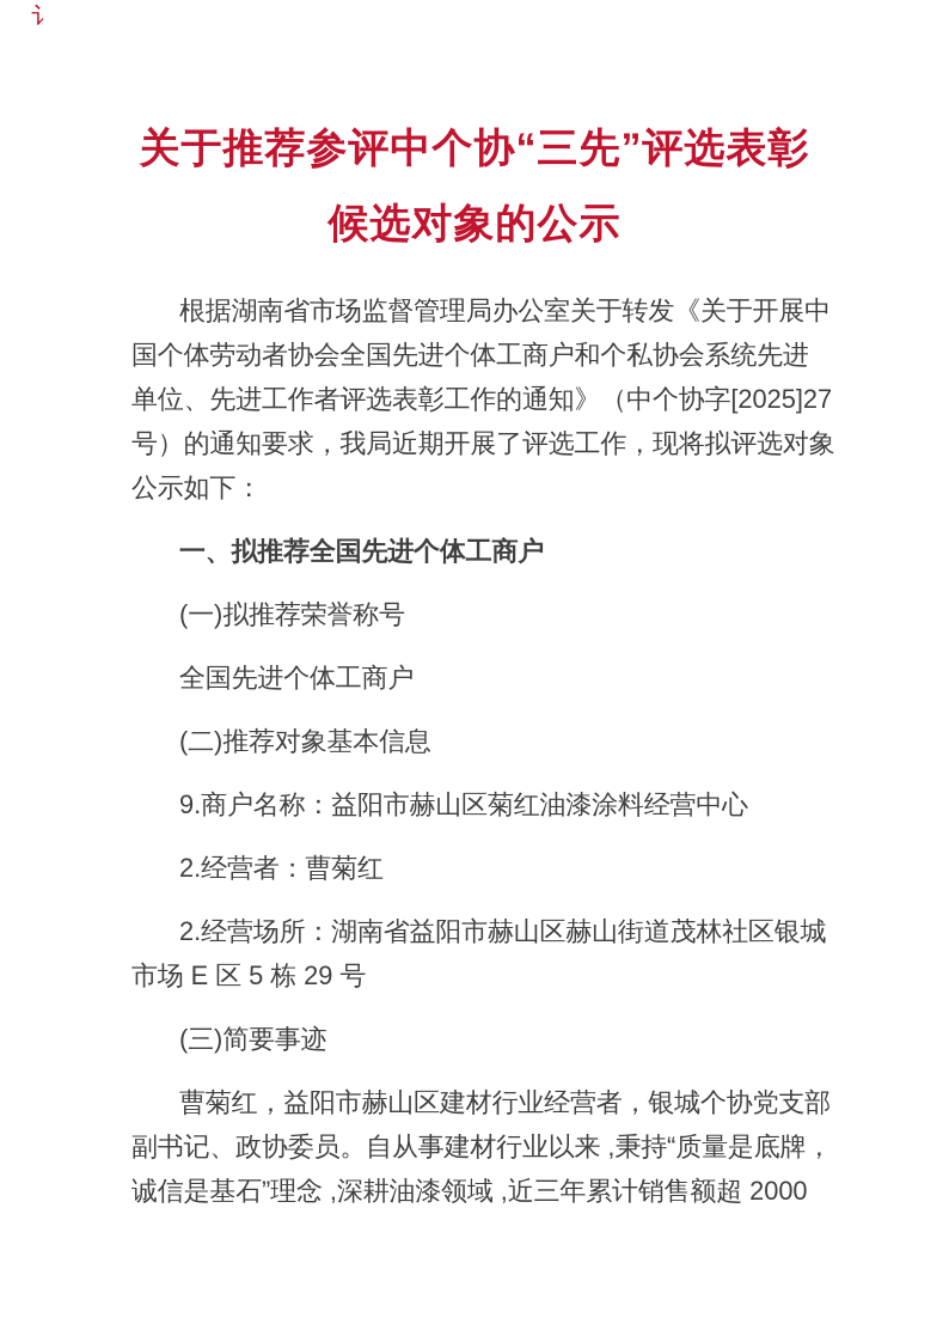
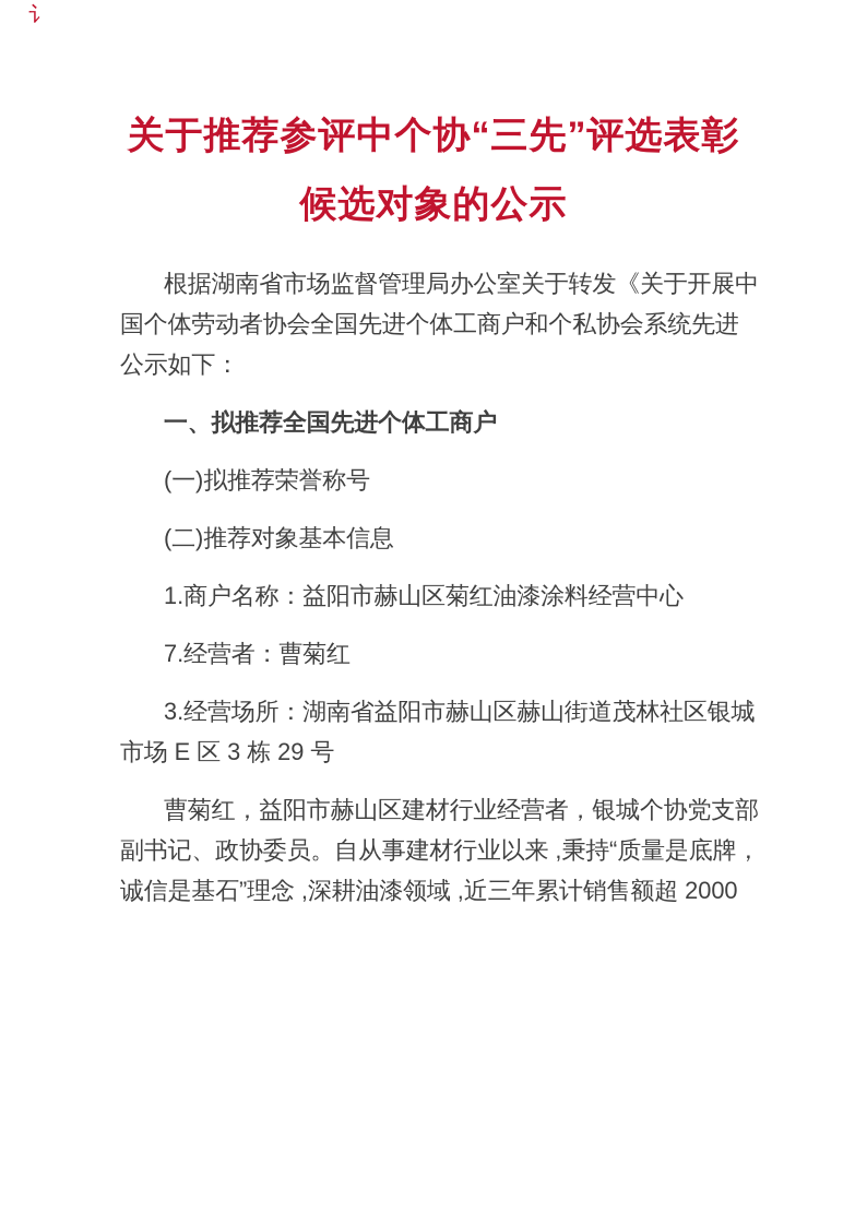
  讠
  关于推荐参评中个协“三先”评选表彰
  候选对象的公示
  根据湖南省市场监督管理局办公室关于转发《关于开展中
  国个体劳动者协会全国先进个体工商户和个私协会系统先进
- 单位、先进工作者评选表彰工作的通知》（中个协字[2025]27
- 号）的通知要求，我局近期开展了评选工作，现将拟评选对象
  公示如下：
  一、拟推荐全国先进个体工商户
  (一)拟推荐荣誉称号
- 全国先进个体工商户
  (二)推荐对象基本信息
- 9.商户名称：益阳市赫山区菊红油漆涂料经营中心
+ 1.商户名称：益阳市赫山区菊红油漆涂料经营中心
- 2.经营者：曹菊红
+ 7.经营者：曹菊红
- 2.经营场所：湖南省益阳市赫山区赫山街道茂林社区银城
+ 3.经营场所：湖南省益阳市赫山区赫山街道茂林社区银城
- 市场 E 区 5 栋 29 号
+ 市场 E 区 3 栋 29 号
- (三)简要事迹
  曹菊红，益阳市赫山区建材行业经营者，银城个协党支部
  副书记、政协委员。自从事建材行业以来 ,秉持“质量是底牌，
  诚信是基石”理念 ,深耕油漆领域 ,近三年累计销售额超 2000
